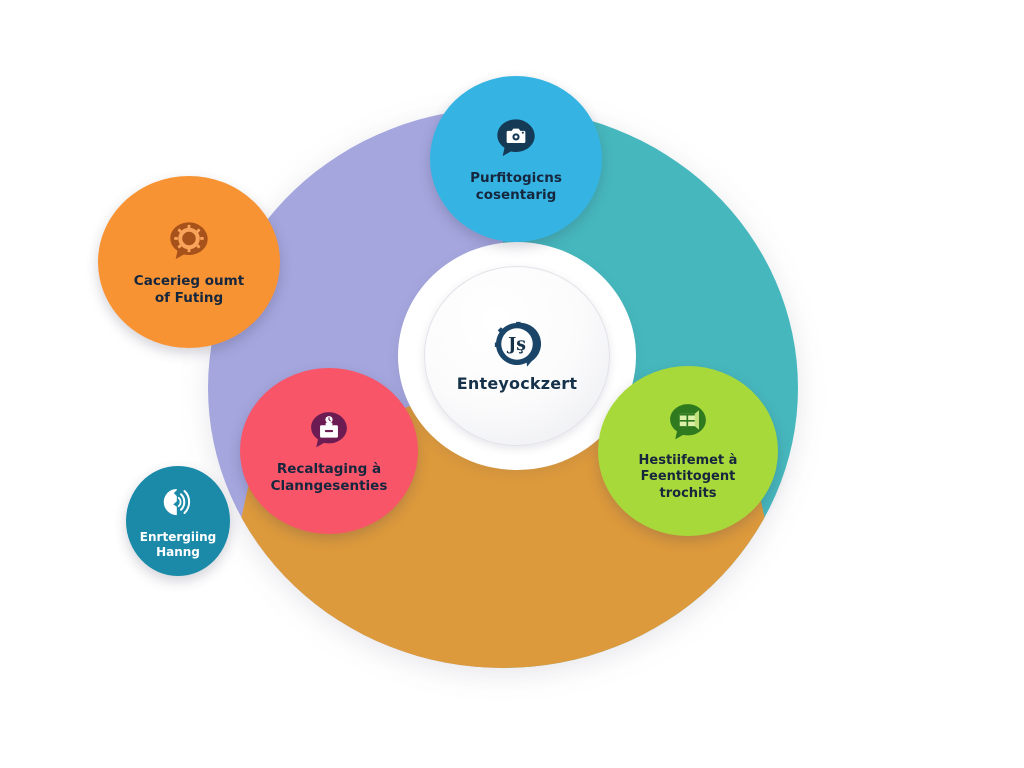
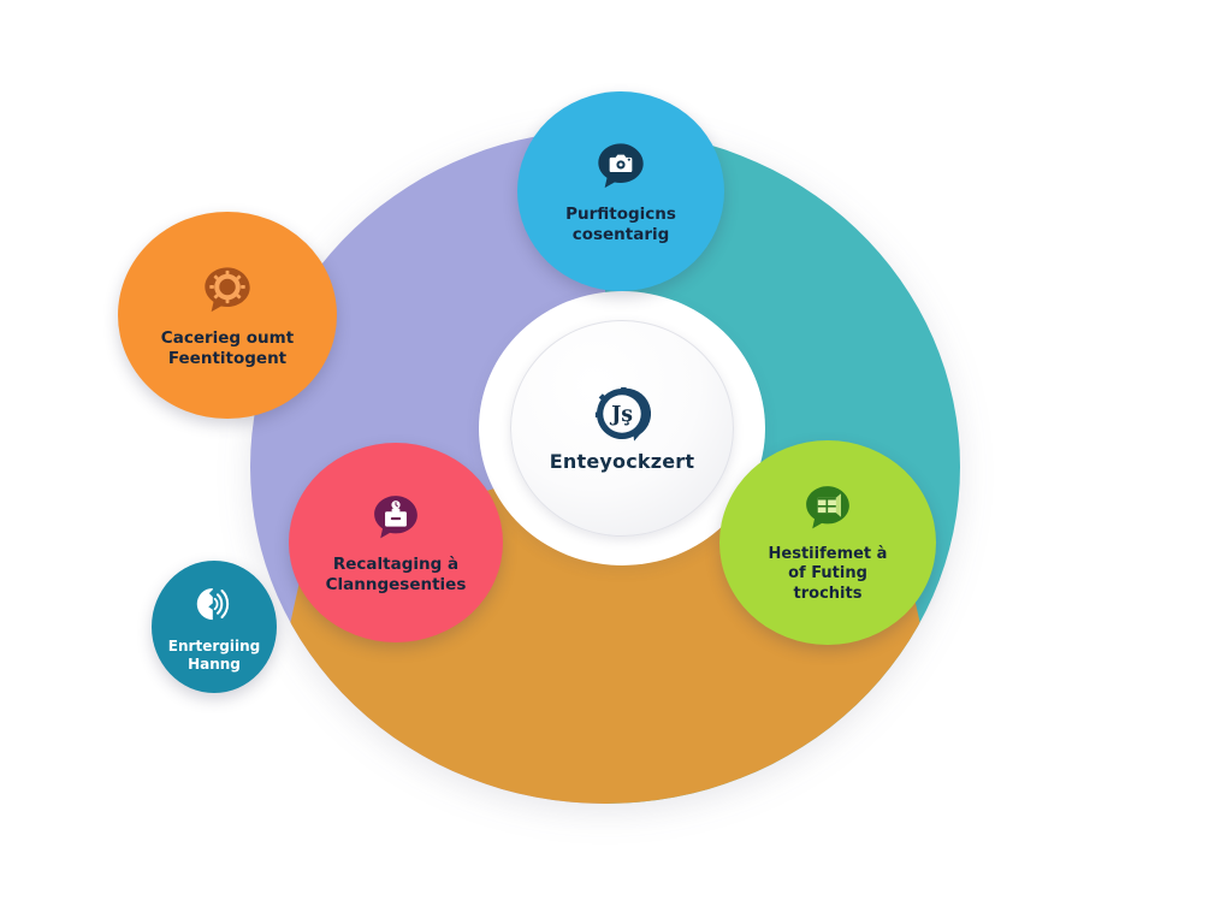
  Jş
  Enteyockzert
  Purfitogicns
  cosentarig
  Cacerieg oumt
- of Futing
+ Feentitogent
  Recaltaging à
  Clanngesenties
  Hestiifemet à
- Feentitogent
+ of Futing
  trochits
  Enrtergiing
  Hanng
